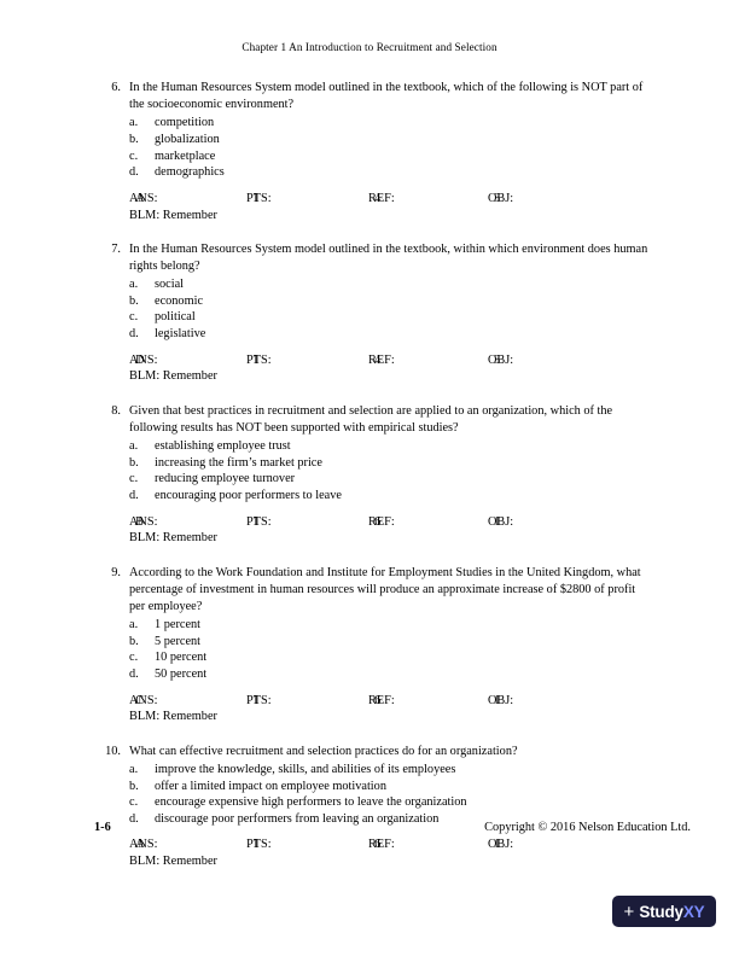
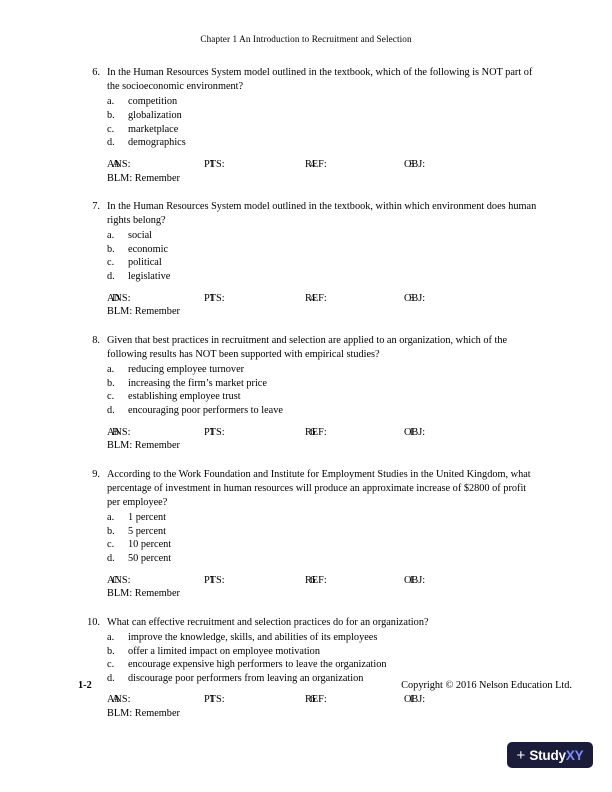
  Chapter 1 An Introduction to Recruitment and Selection
  6.
  In the Human Resources System model outlined in the textbook, which of the following is NOT part of the socioeconomic environment?
  a.
  competition
  b.
  globalization
  c.
  marketplace
  d.
  demographics
  ANS:
  A
  PTS:
  1
  REF:
  4
  OBJ:
  3
  BLM: Remember
  7.
  In the Human Resources System model outlined in the textbook, within which environment does human rights belong?
  a.
  social
  b.
  economic
  c.
  political
  d.
  legislative
  ANS:
  D
  PTS:
  1
  REF:
  4
  OBJ:
  3
  BLM: Remember
  8.
  Given that best practices in recruitment and selection are applied to an organization, which of the following results has NOT been supported with empirical studies?
  a.
- establishing employee trust
+ reducing employee turnover
  b.
  increasing the firm’s market price
  c.
- reducing employee turnover
+ establishing employee trust
  d.
  encouraging poor performers to leave
  ANS:
  B
  PTS:
  1
  REF:
  6
  OBJ:
  1
  BLM: Remember
  9.
  According to the Work Foundation and Institute for Employment Studies in the United Kingdom, what percentage of investment in human resources will produce an approximate increase of $2800 of profit per employee?
  a.
  1 percent
  b.
  5 percent
  c.
  10 percent
  d.
  50 percent
  ANS:
  C
  PTS:
  1
  REF:
  6
  OBJ:
  1
  BLM: Remember
  10.
  What can effective recruitment and selection practices do for an organization?
  a.
  improve the knowledge, skills, and abilities of its employees
  b.
  offer a limited impact on employee motivation
  c.
  encourage expensive high performers to leave the organization
  d.
  discourage poor performers from leaving an organization
  ANS:
  A
  PTS:
  1
  REF:
  6
  OBJ:
  1
  BLM: Remember
- 1-6
+ 1-2
  Copyright © 2016 Nelson Education Ltd.
  +
  StudyXY
